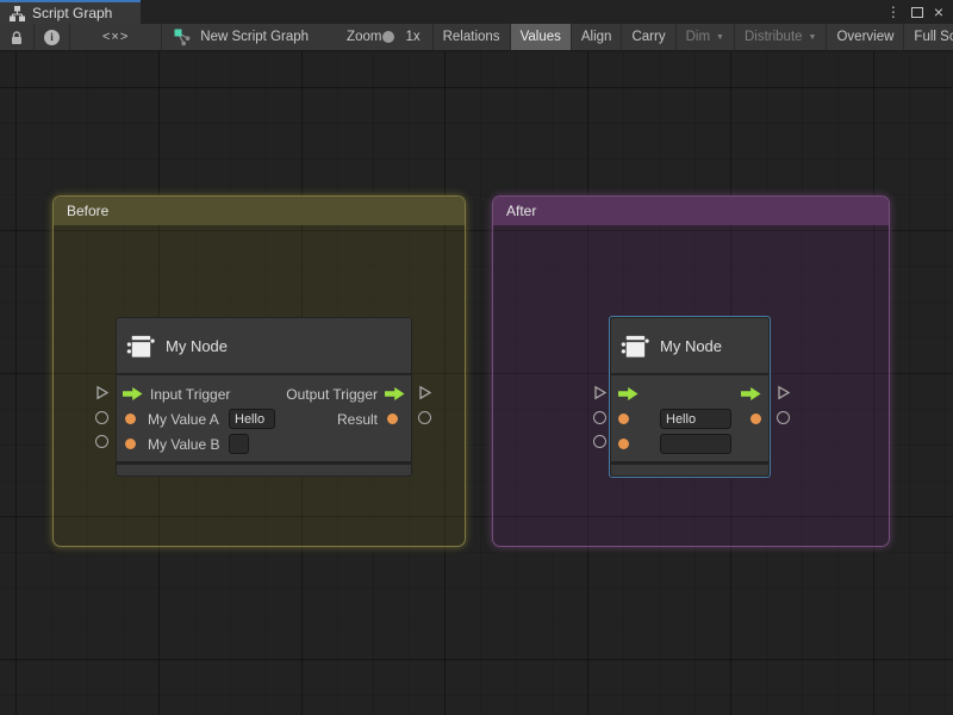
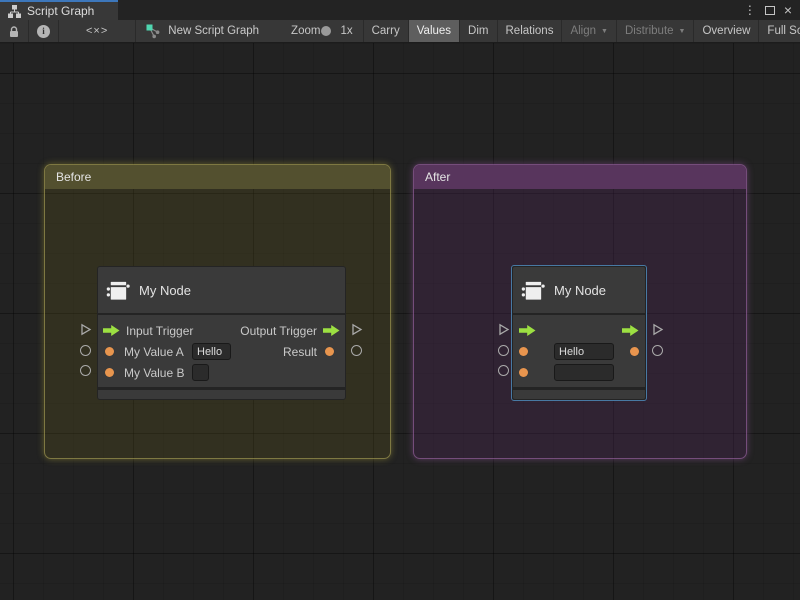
  Script Graph
  ⋮
  ×
  i
  <×>
  New Script Graph
  Zoom
  1x
- Relations
+ Carry
  Values
- Align
+ Dim
- Carry
+ Relations
- Dim
+ Align
  Distribute
  Overview
  Before
  After
  My Node
  Input Trigger
  Output Trigger
  My Value A
  Hello
  Result
  My Value B
  My Node
  Hello
